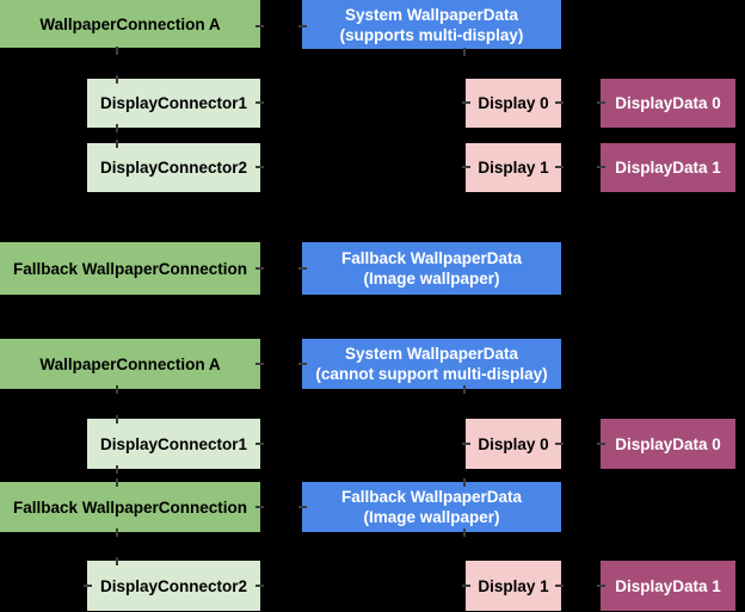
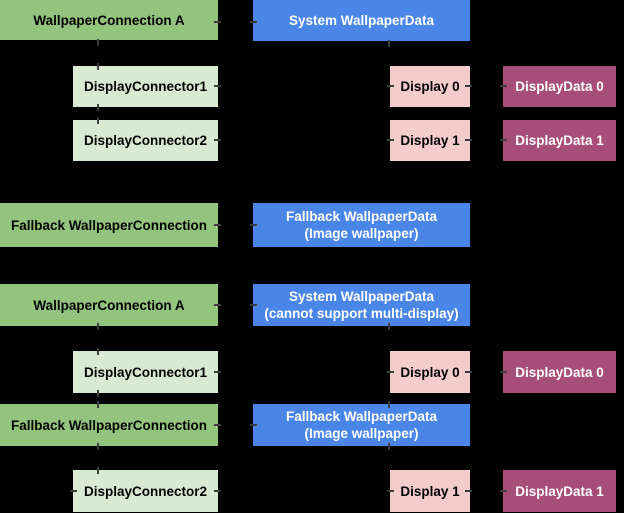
  WallpaperConnection A
  System WallpaperData
- (supports multi-display)
  DisplayConnector1
  Display 0
  DisplayData 0
  DisplayConnector2
  Display 1
  DisplayData 1
  Fallback WallpaperConnection
  Fallback WallpaperData
  (Image wallpaper)
  WallpaperConnection A
  System WallpaperData
  (cannot support multi-display)
  DisplayConnector1
  Display 0
  DisplayData 0
  Fallback WallpaperConnection
  Fallback WallpaperData
  (Image wallpaper)
  DisplayConnector2
  Display 1
  DisplayData 1
